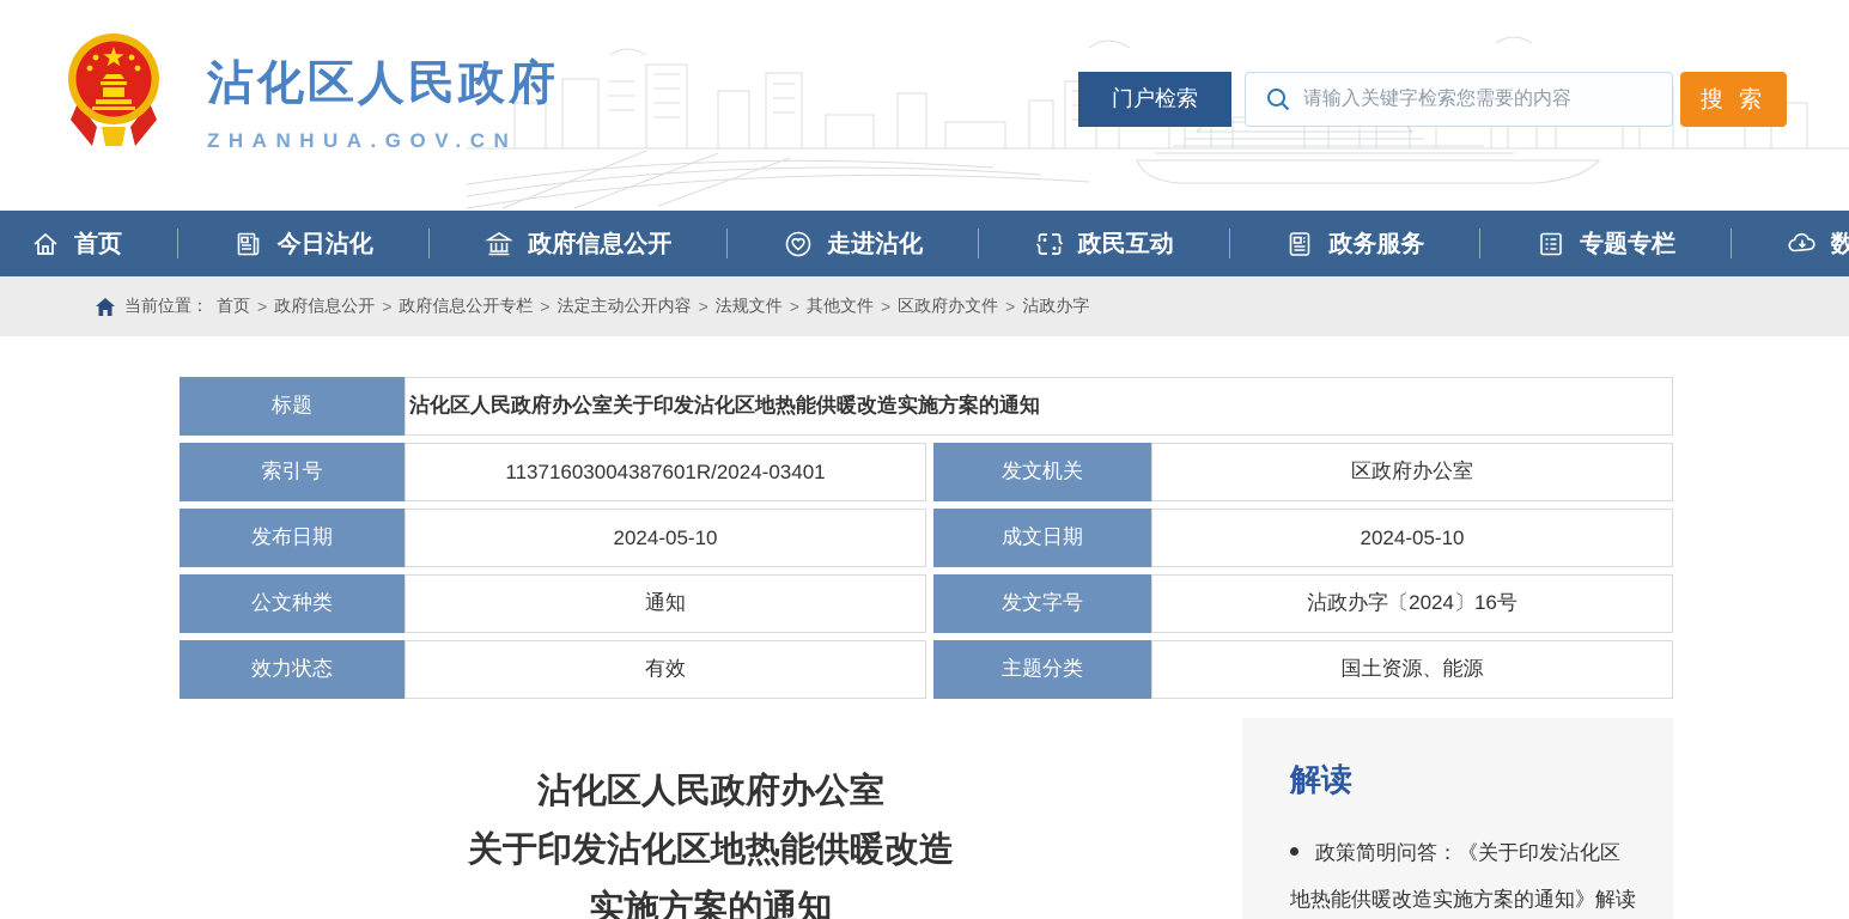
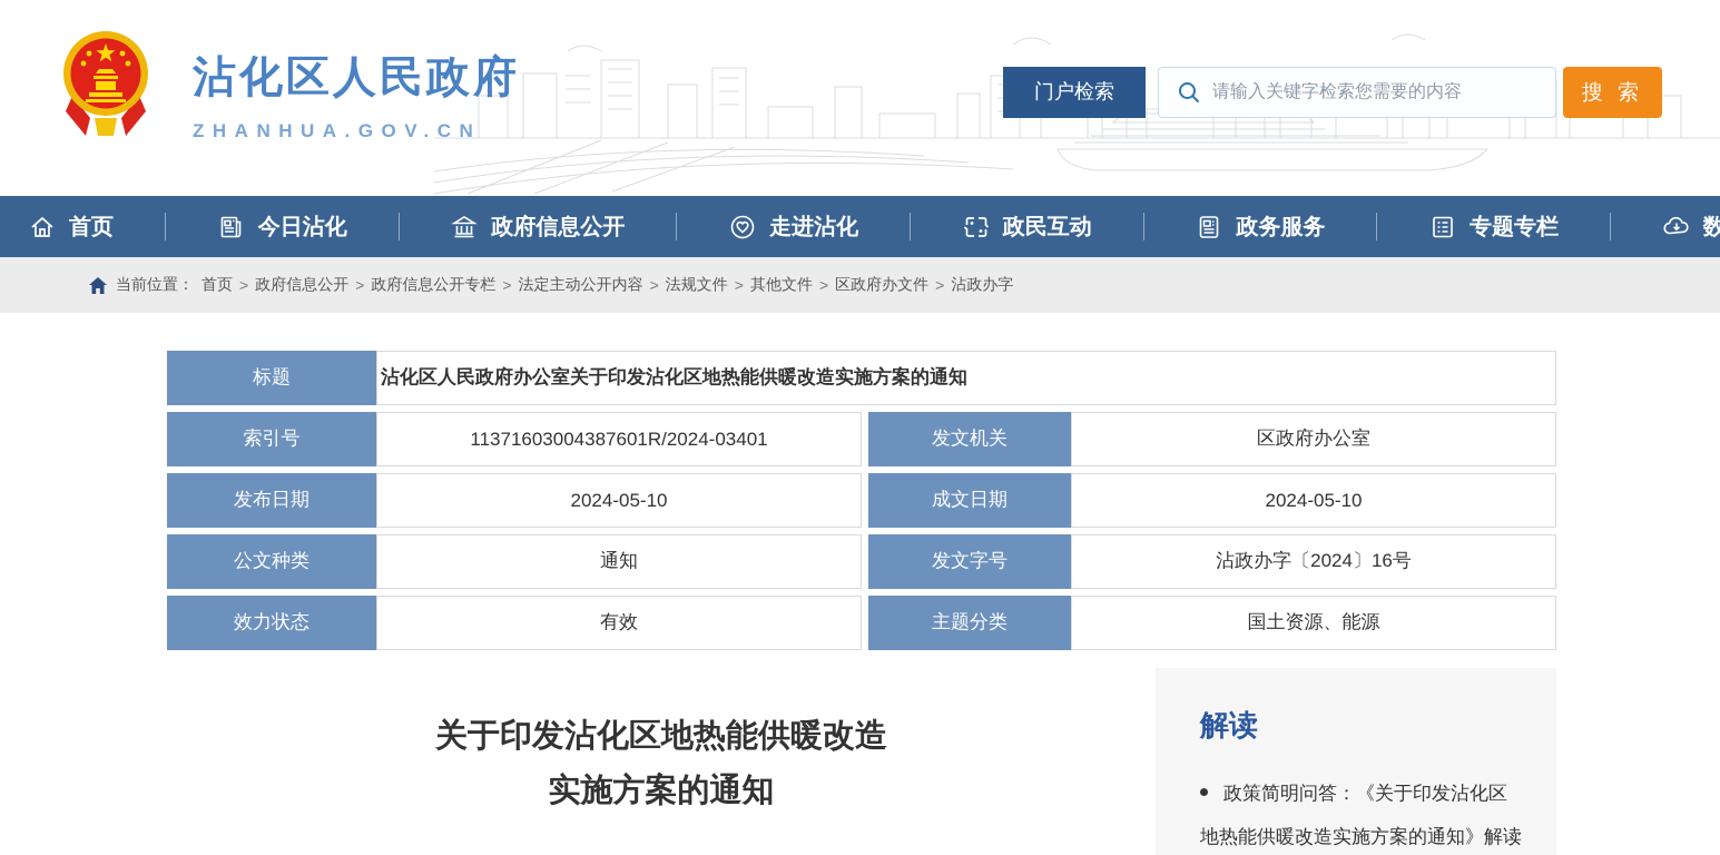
  沾化区人民政府
  ZHANHUA.GOV.CN
  门户检索
  请输入关键字检索您需要的内容
  搜 索
  首页
  今日沾化
  政府信息公开
  走进沾化
  政民互动
  政务服务
  专题专栏
  当前位置：
  首页
  >
  政府信息公开
  >
  政府信息公开专栏
  >
  法定主动公开内容
  >
  法规文件
  >
  其他文件
  >
  区政府办文件
  >
  沾政办字
  标题
  沾化区人民政府办公室关于印发沾化区地热能供暖改造实施方案的通知
  索引号
  11371603004387601R/2024-03401
  发文机关
  区政府办公室
  发布日期
  2024-05-10
  成文日期
  2024-05-10
  公文种类
  通知
  发文字号
  沾政办字〔2024〕16号
  效力状态
  有效
  主题分类
  国土资源、能源
- 沾化区人民政府办公室
  关于印发沾化区地热能供暖改造
  实施方案的通知
  解读
  政策简明问答：《关于印发沾化区地热能供暖改造实施方案的通知》解读
